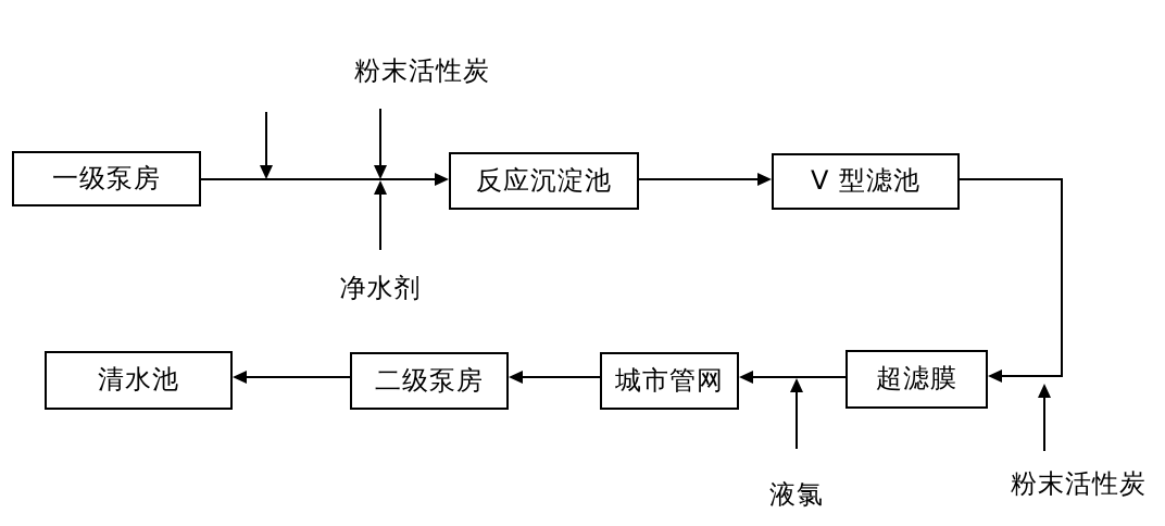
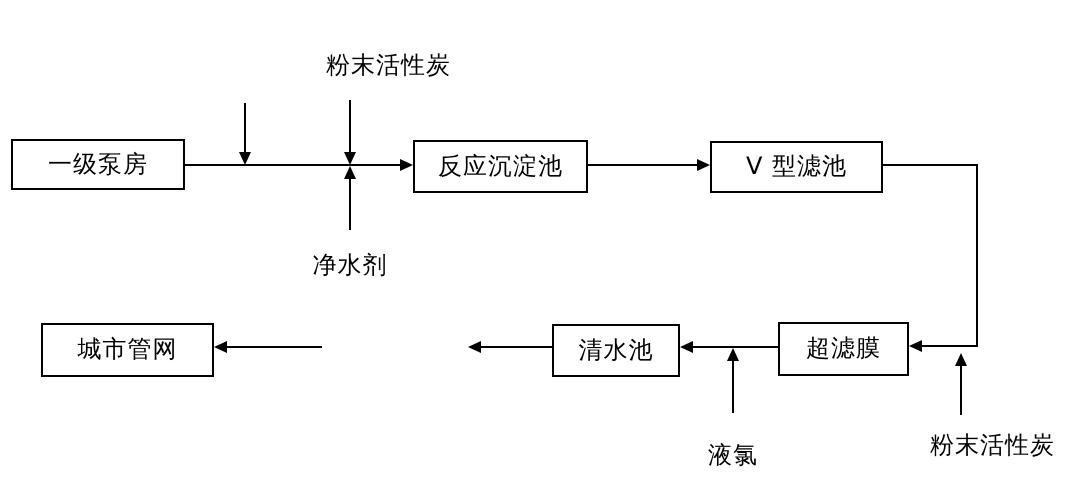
  一级泵房
  反应沉淀池
  V 型滤池
  超滤膜
- 城市管网
+ 清水池
- 二级泵房
- 清水池
+ 城市管网
  粉末活性炭
  净水剂
  液氯
  粉末活性炭
